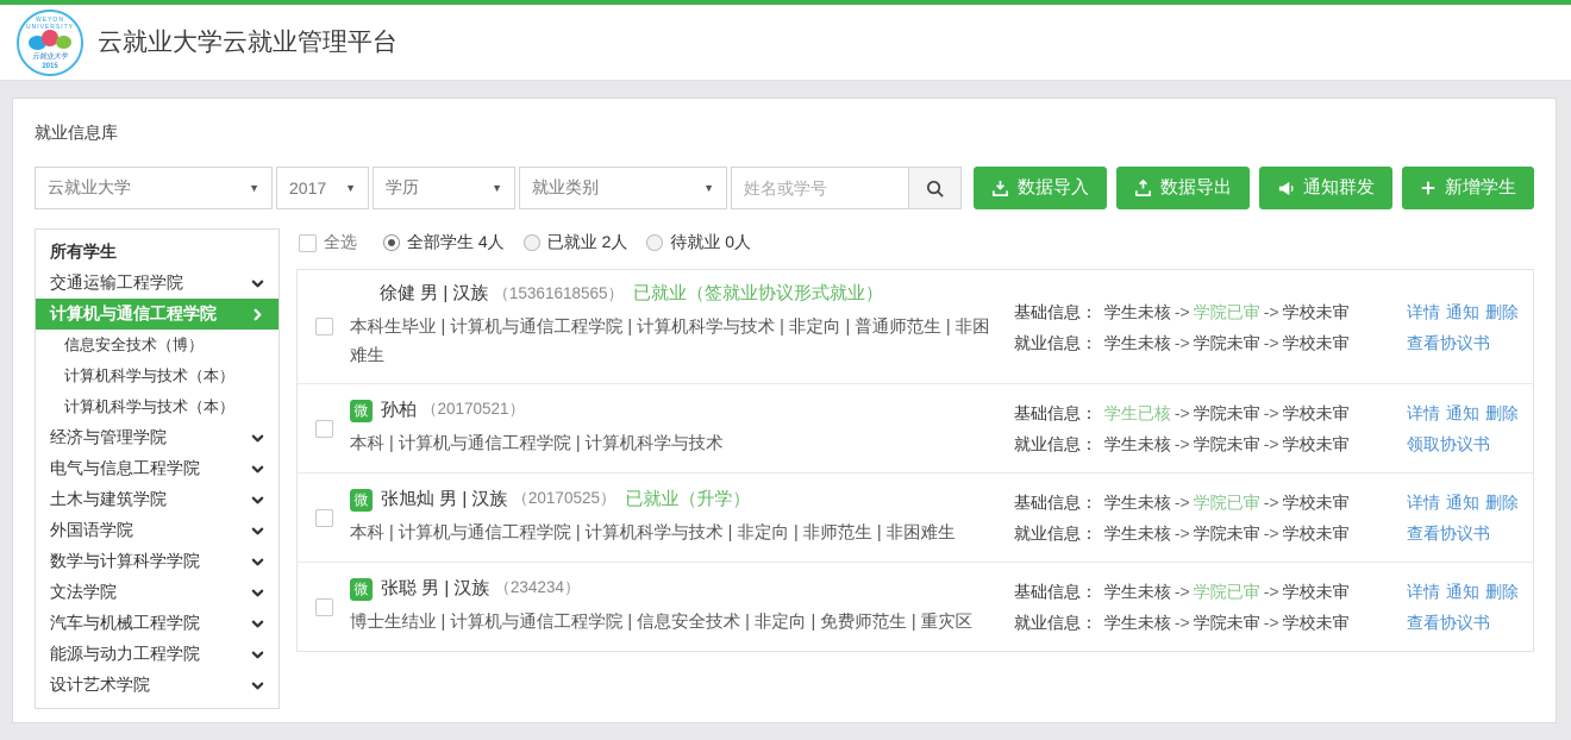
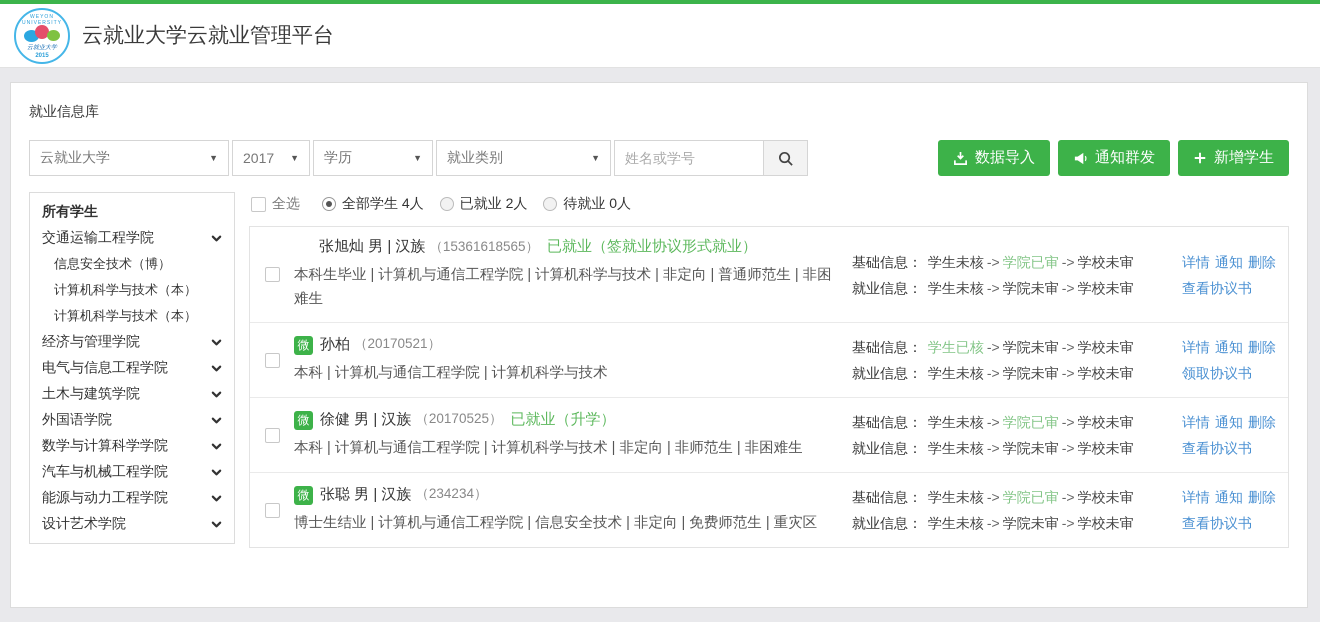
  云就业大学云就业管理平台
  就业信息库
  云就业大学
  ▼
  2017
  ▼
  学历
  ▼
  就业类别
  ▼
  姓名或学号
  数据导入
- 数据导出
  通知群发
  新增学生
  所有学生
  交通运输工程学院
- 计算机与通信工程学院
  信息安全技术（博）
  计算机科学与技术（本）
  计算机科学与技术（本）
  经济与管理学院
  电气与信息工程学院
  土木与建筑学院
  外国语学院
  数学与计算科学学院
- 文法学院
  汽车与机械工程学院
  能源与动力工程学院
  设计艺术学院
  全选
  全部学生 4人
  已就业 2人
  待就业 0人
- 徐健 男 | 汉族
+ 张旭灿 男 | 汉族
  （15361618565）
  已就业（签就业协议形式就业）
  本科生毕业 | 计算机与通信工程学院 | 计算机科学与技术 | 非定向 | 普通师范生 | 非困难生
  基础信息： 学生未核 -> 学院已审 -> 学校未审
  就业信息： 学生未核 -> 学院未审 -> 学校未审
  详情 通知 删除
  查看协议书
  微
  孙柏
  （20170521）
  本科 | 计算机与通信工程学院 | 计算机科学与技术
  基础信息： 学生已核 -> 学院未审 -> 学校未审
  就业信息： 学生未核 -> 学院未审 -> 学校未审
  详情 通知 删除
  领取协议书
  微
- 张旭灿 男 | 汉族
+ 徐健 男 | 汉族
  （20170525）
  已就业（升学）
  本科 | 计算机与通信工程学院 | 计算机科学与技术 | 非定向 | 非师范生 | 非困难生
  基础信息： 学生未核 -> 学院已审 -> 学校未审
  就业信息： 学生未核 -> 学院未审 -> 学校未审
  详情 通知 删除
  查看协议书
  微
  张聪 男 | 汉族
  （234234）
  博士生结业 | 计算机与通信工程学院 | 信息安全技术 | 非定向 | 免费师范生 | 重灾区
  基础信息： 学生未核 -> 学院已审 -> 学校未审
  就业信息： 学生未核 -> 学院未审 -> 学校未审
  详情 通知 删除
  查看协议书
